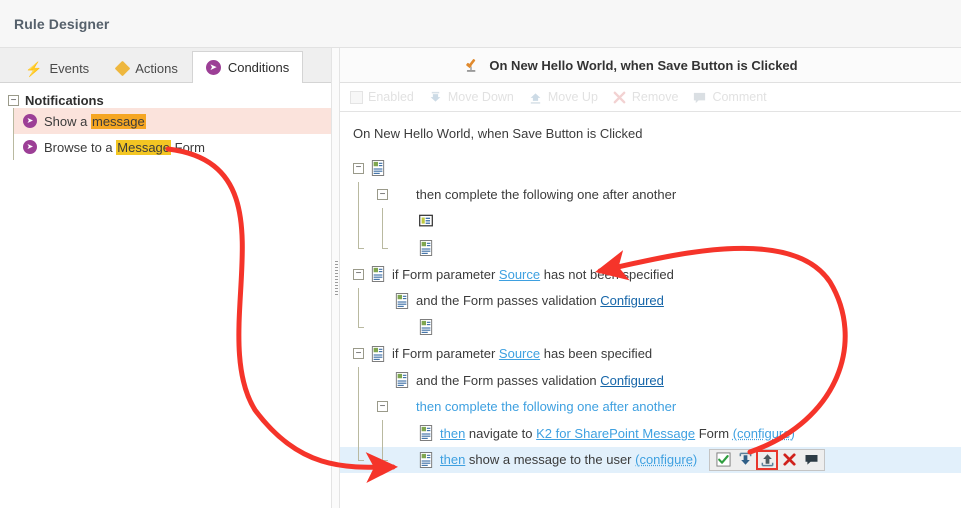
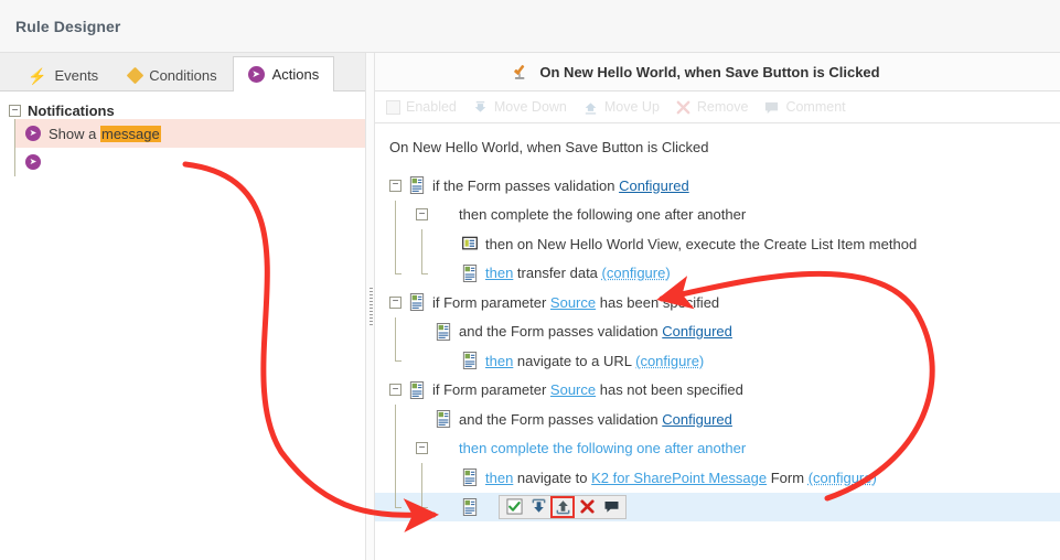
  Rule Designer
  ⚡
  Events
- Actions
+ Conditions
  ➤
- Conditions
+ Actions
  −
  Notifications
  ➤
  Show a message
  ➤
- Browse to a Message Form
  On New Hello World, when Save Button is Clicked
  Enabled
  Move Down
  Move Up
  Remove
  Comment
  On New Hello World, when Save Button is Clicked
  −
+ if the Form passes validation Configured
  −
  then complete the following one after another
+ then on New Hello World View, execute the Create List Item method
+ then transfer data (configure)
  −
- if Form parameter Source has not been specified
+ if Form parameter Source has been specified
  and the Form passes validation Configured
+ then navigate to a URL (configure)
  −
- if Form parameter Source has been specified
+ if Form parameter Source has not been specified
  and the Form passes validation Configured
  −
  then complete the following one after another
  then navigate to K2 for SharePoint Message Form (configur
- then show a message to the user (configure)
